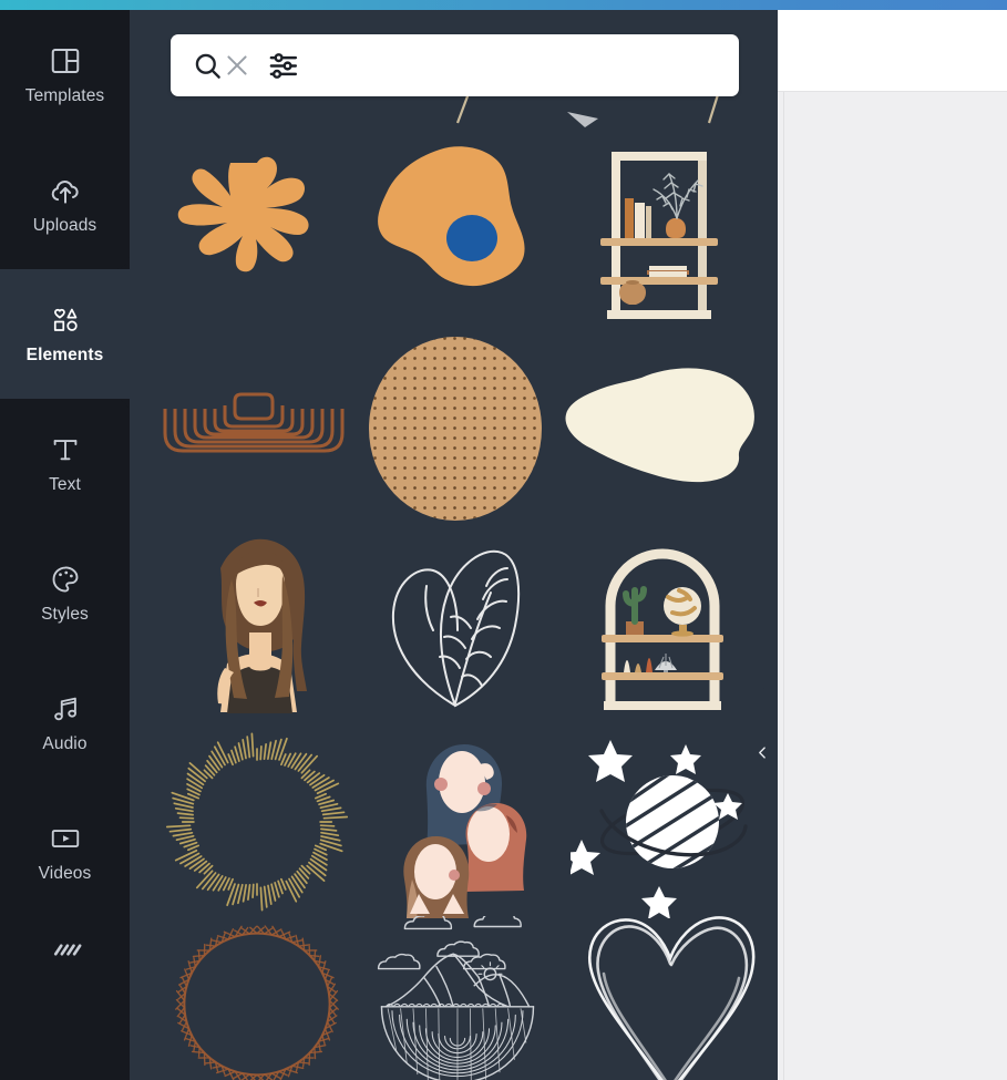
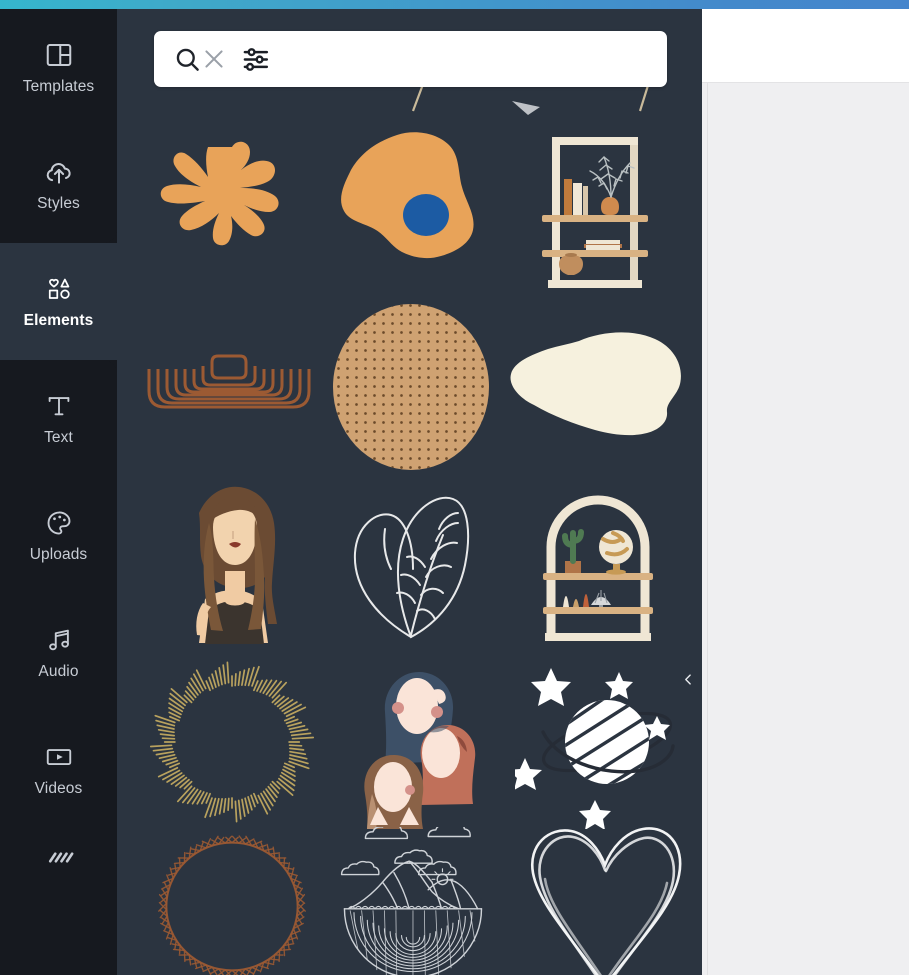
  Templates
- Uploads
+ Styles
  Elements
  Text
- Styles
+ Uploads
  Audio
  Videos
